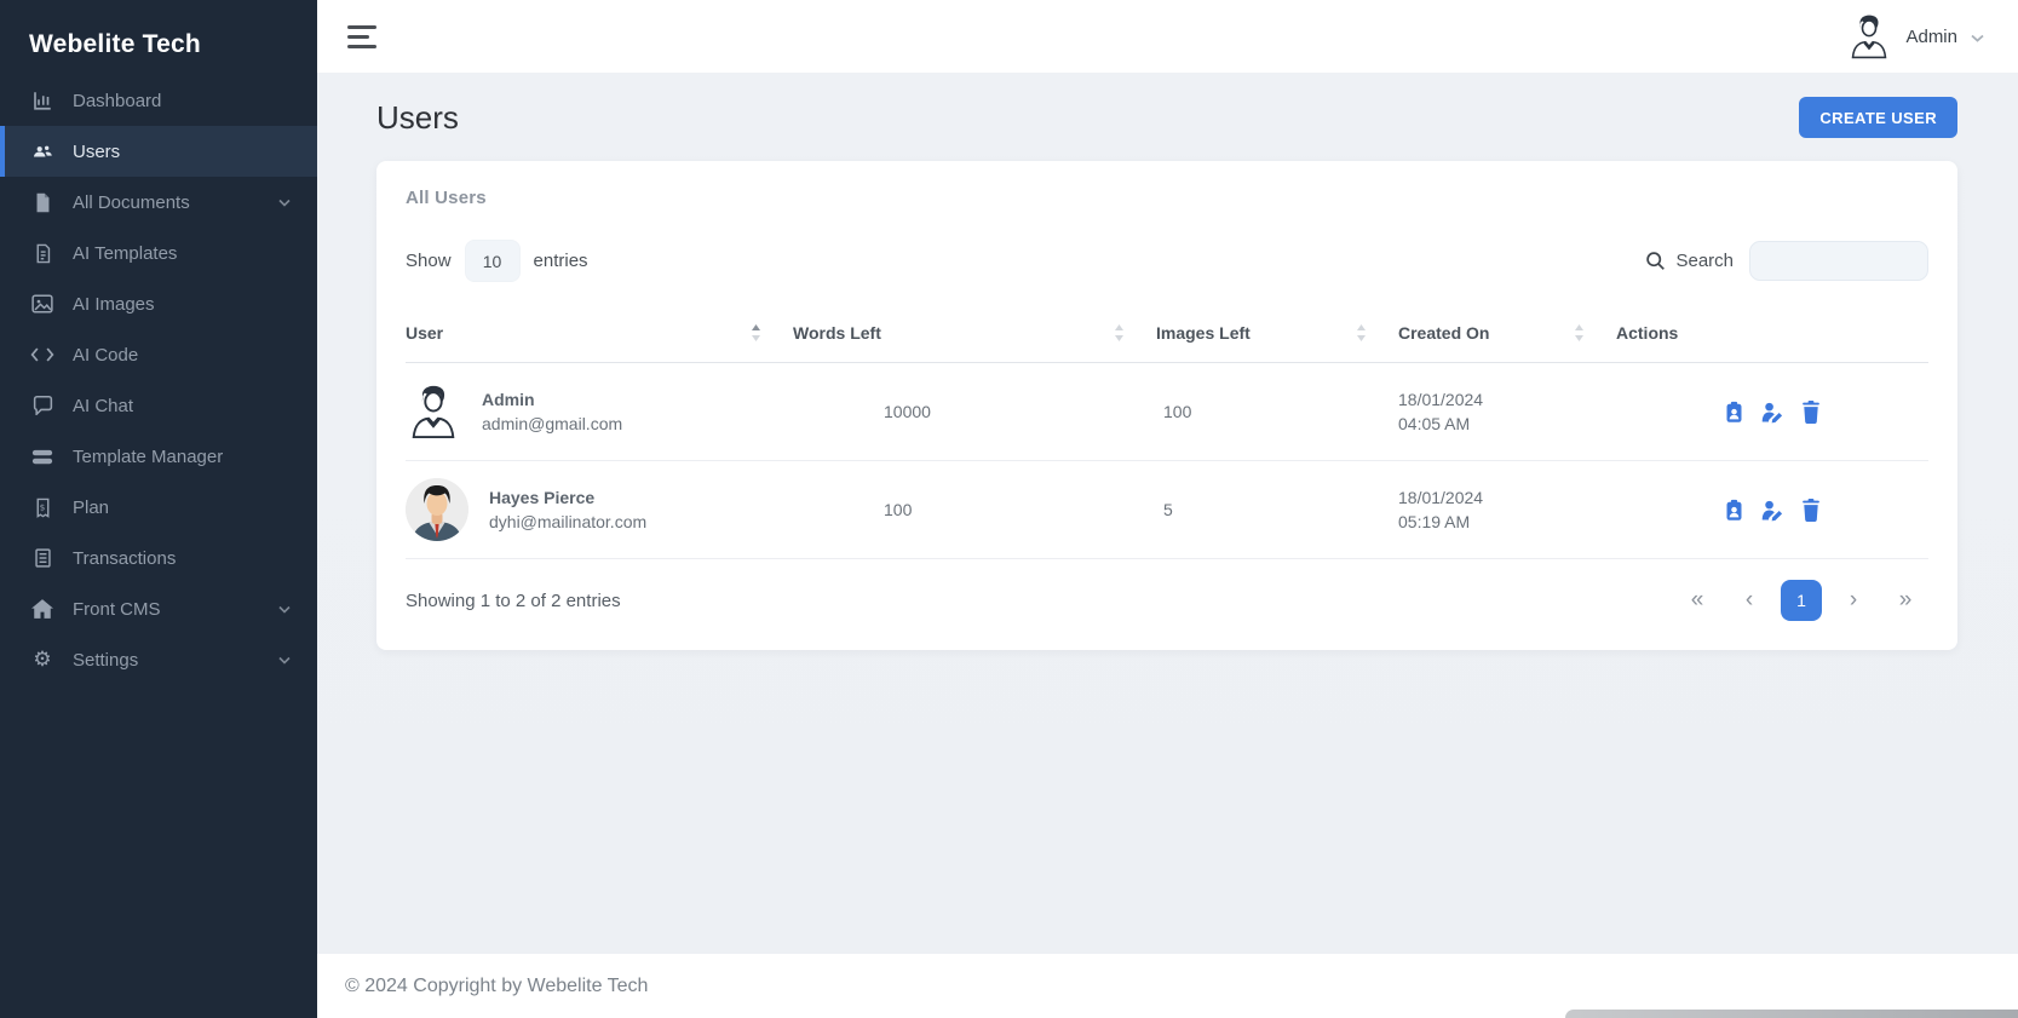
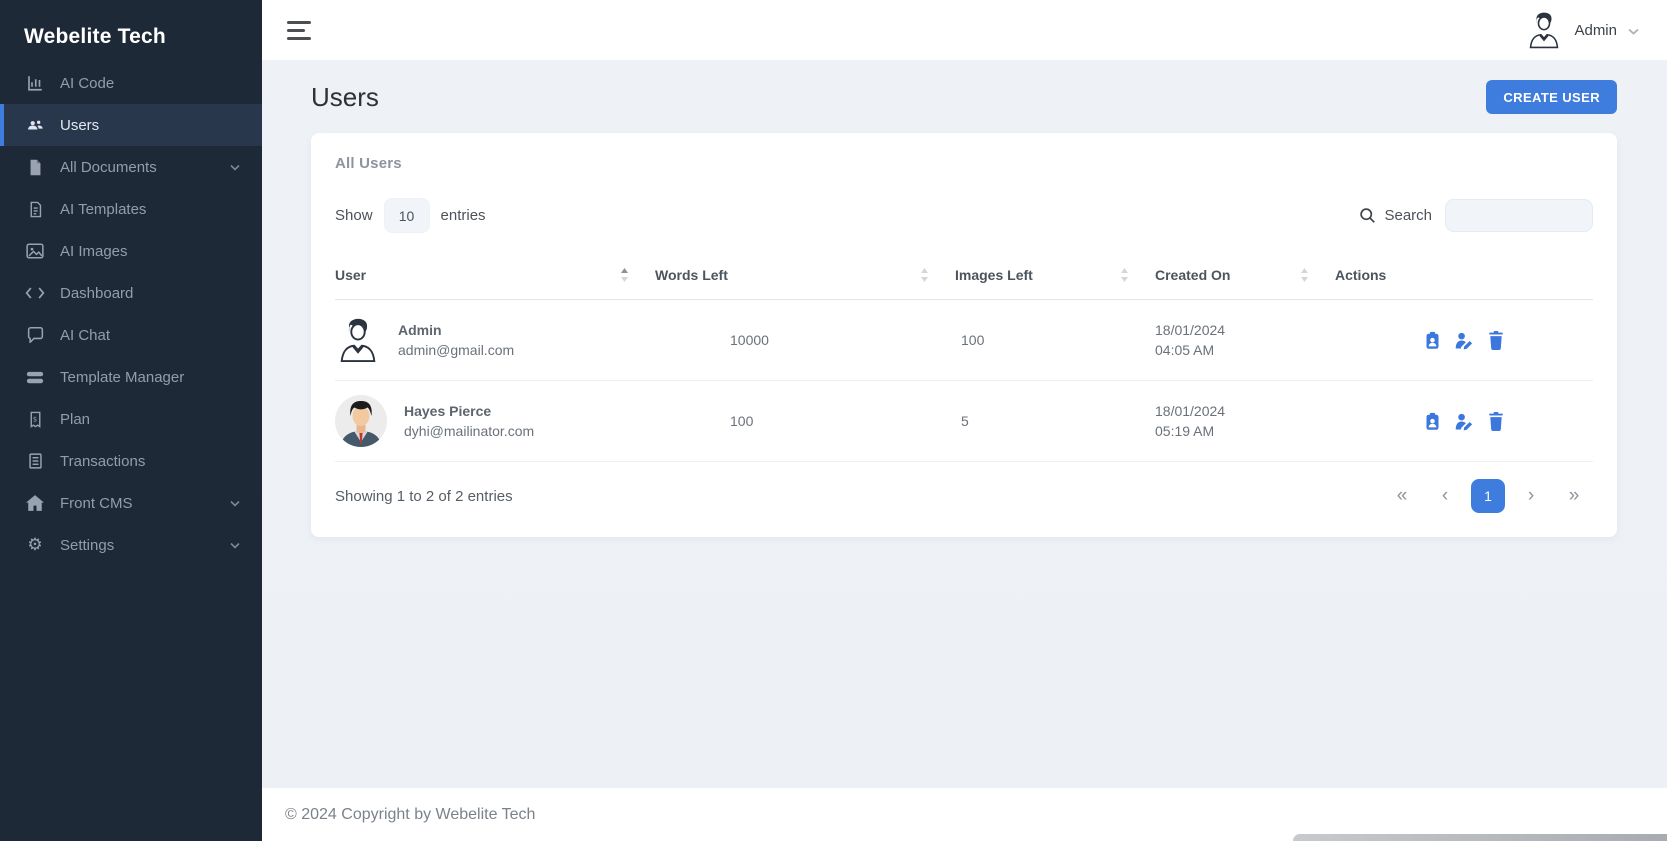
  Webelite Tech
- Dashboard
+ AI Code
  Users
  All Documents
  AI Templates
  AI Images
- AI Code
+ Dashboard
  AI Chat
  Template Manager
  $
  Plan
  Transactions
  Front CMS
  ⚙
  Settings
  Admin
  Users
  CREATE USER
  All Users
  Show
  10
  entries
  Search
  User
  Words Left
  Images Left
  Created On
  Actions
  Admin
  admin@gmail.com
  10000
  100
  18/01/2024
  04:05 AM
  Hayes Pierce
  dyhi@mailinator.com
  100
  5
  18/01/2024
  05:19 AM
  Showing 1 to 2 of 2 entries
  «
  ‹
  1
  ›
  »
  © 2024 Copyright by Webelite Tech
